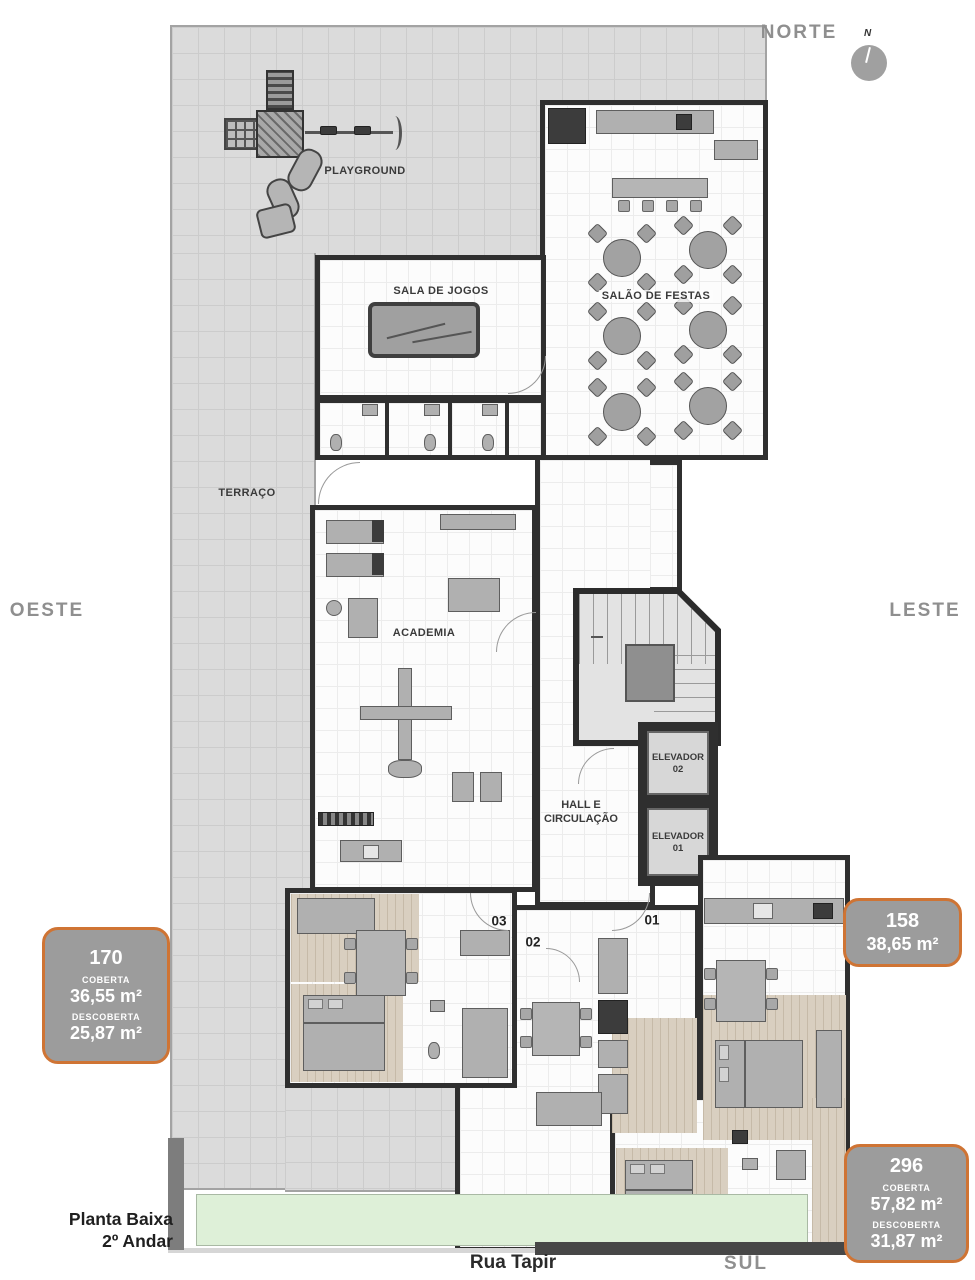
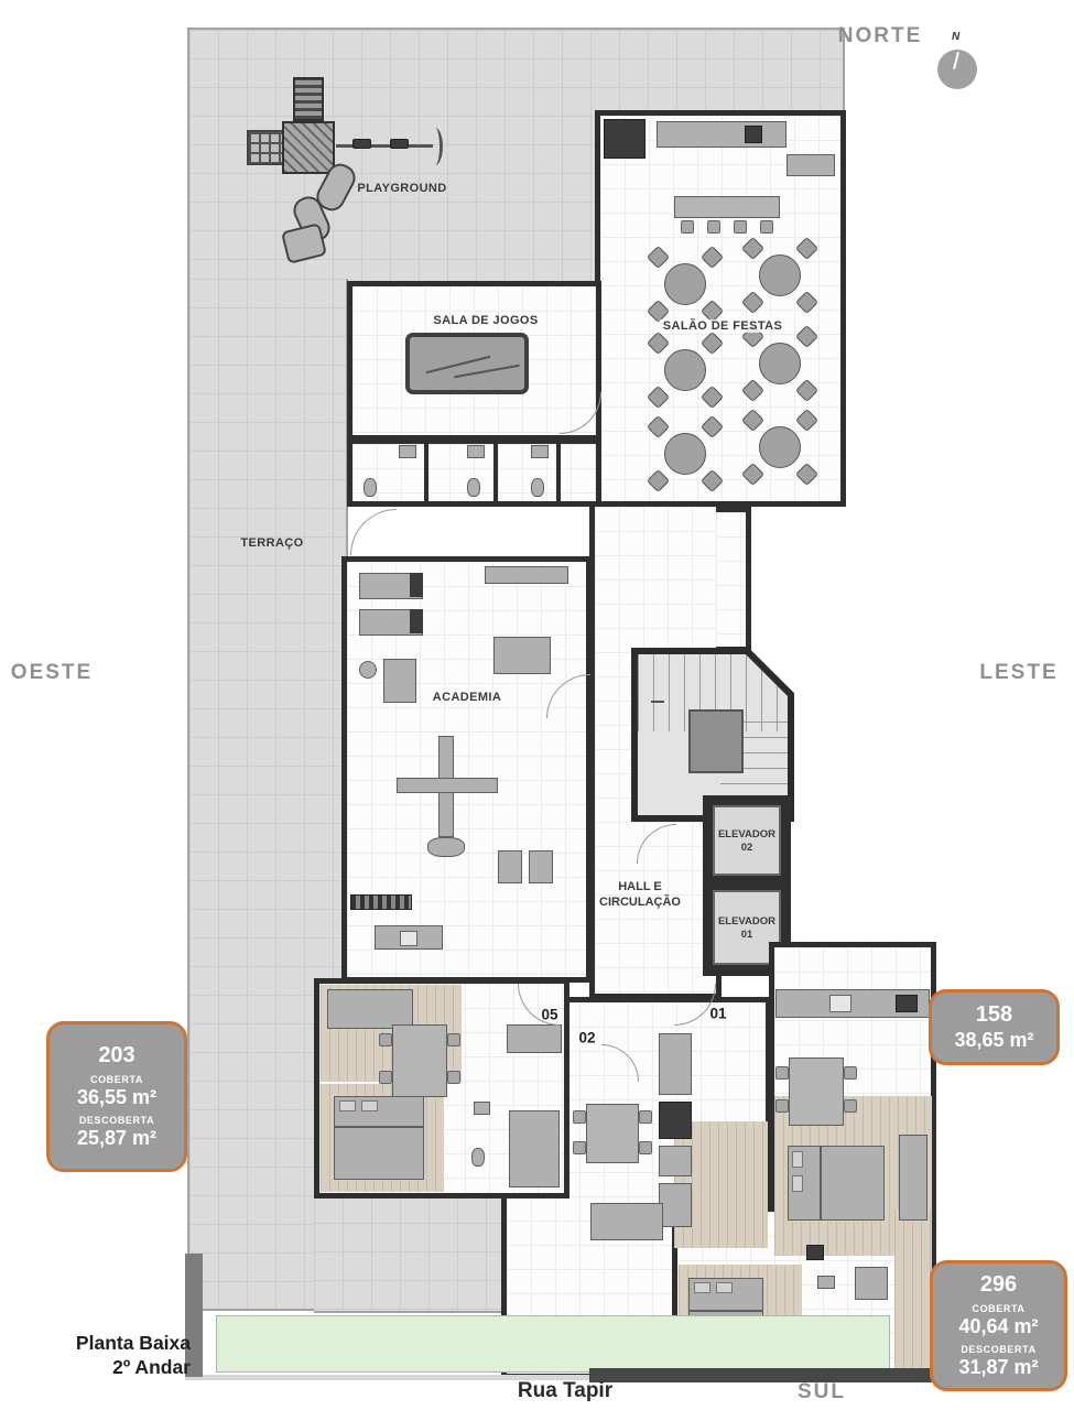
  PLAYGROUND
  SALÃO DE FESTAS
  SALA DE JOGOS
  TERRAÇO
  ACADEMIA
  HALL E
  CIRCULAÇÃO
  ELEVADOR
  02
  ELEVADOR
  01
- 03
+ 05
  02
  01
  NORTE
  OESTE
  LESTE
  SUL
  N
- 170
+ 203
  COBERTA
  36,55 m²
  DESCOBERTA
  25,87 m²
  158
  38,65 m²
  296
  COBERTA
- 57,82 m²
+ 40,64 m²
  DESCOBERTA
  31,87 m²
  Planta Baixa
  2º Andar
  Rua Tapir
